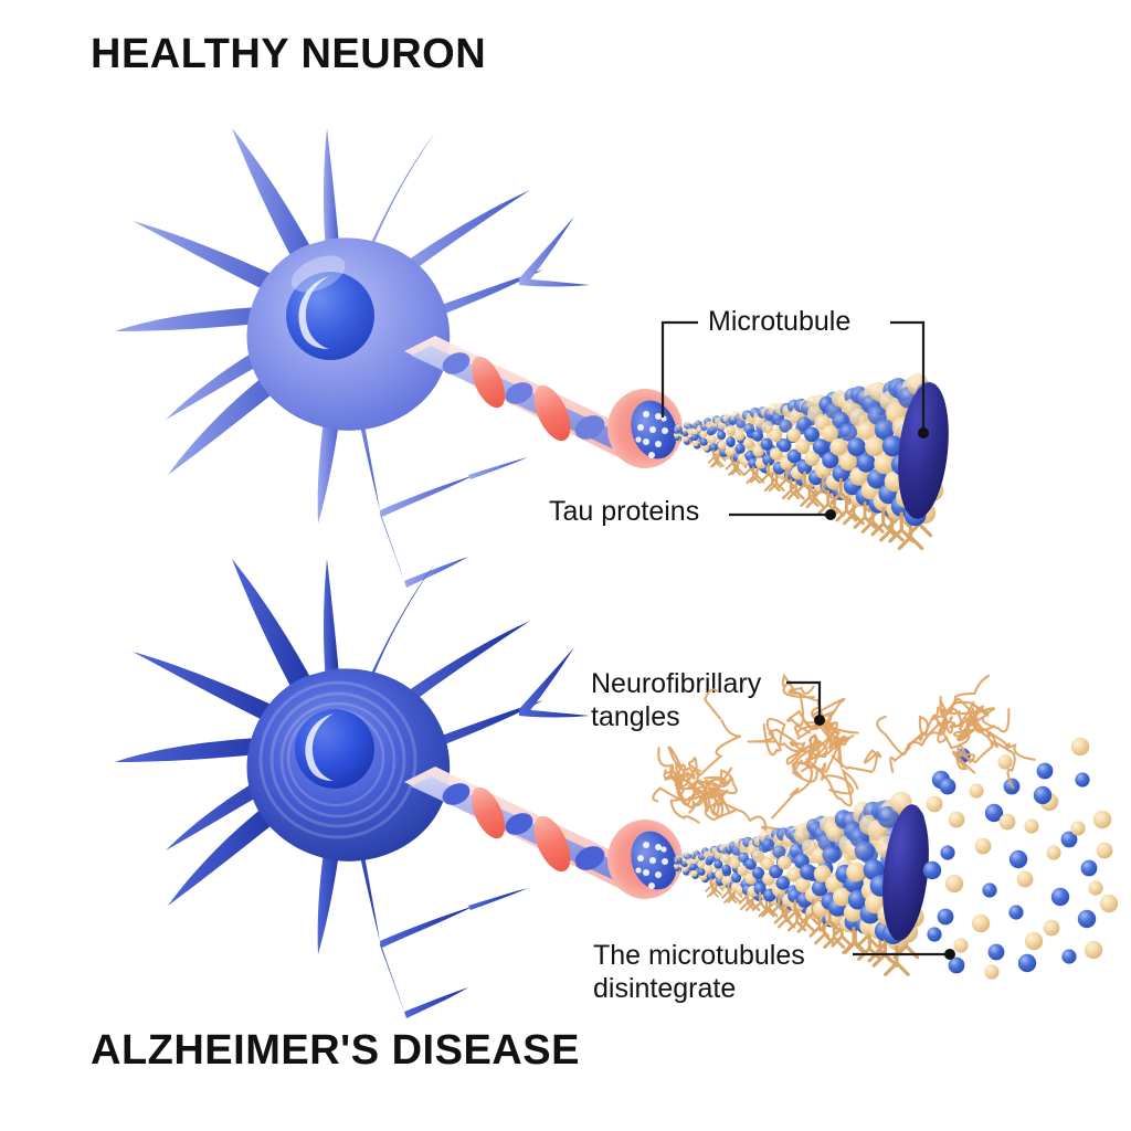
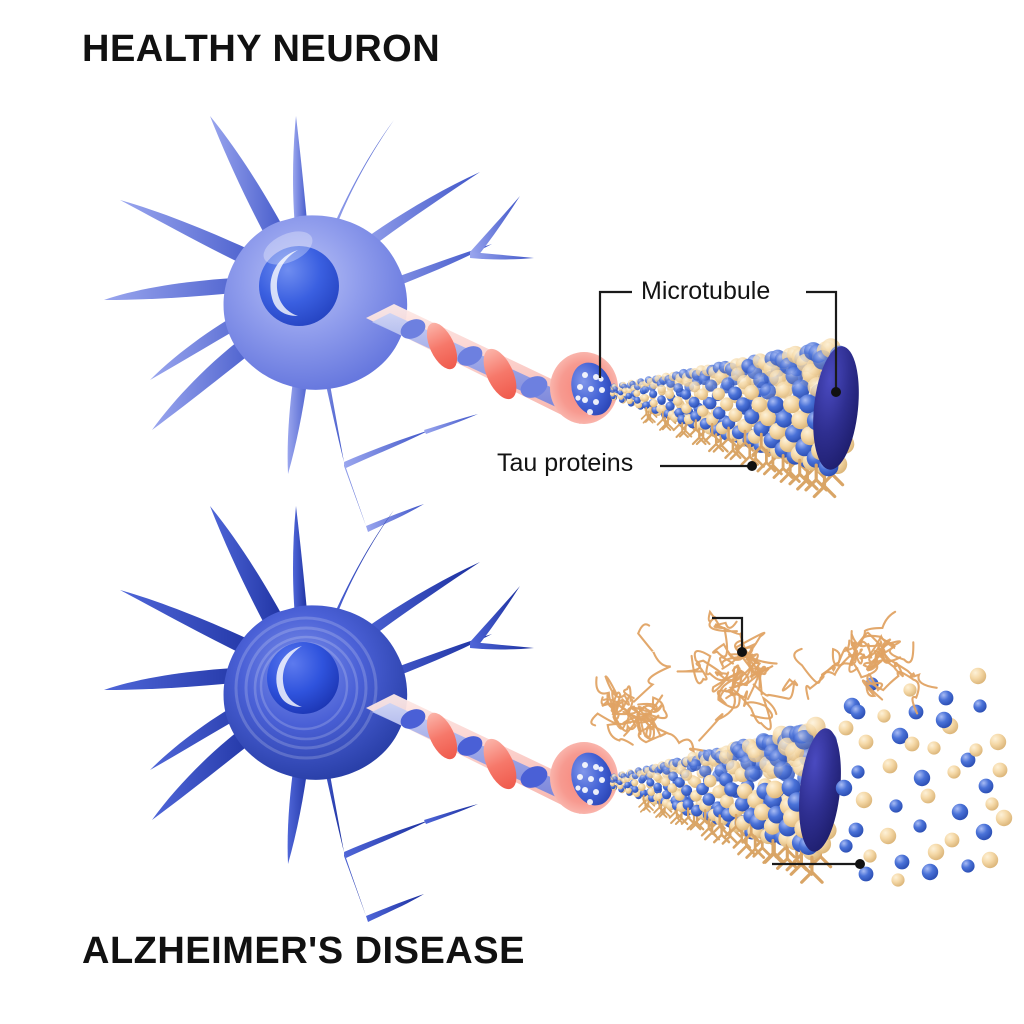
  HEALTHY NEURON
  ALZHEIMER'S DISEASE
  Microtubule
  Tau proteins
- Neurofibrillary tangles
- The microtubules disintegrate
